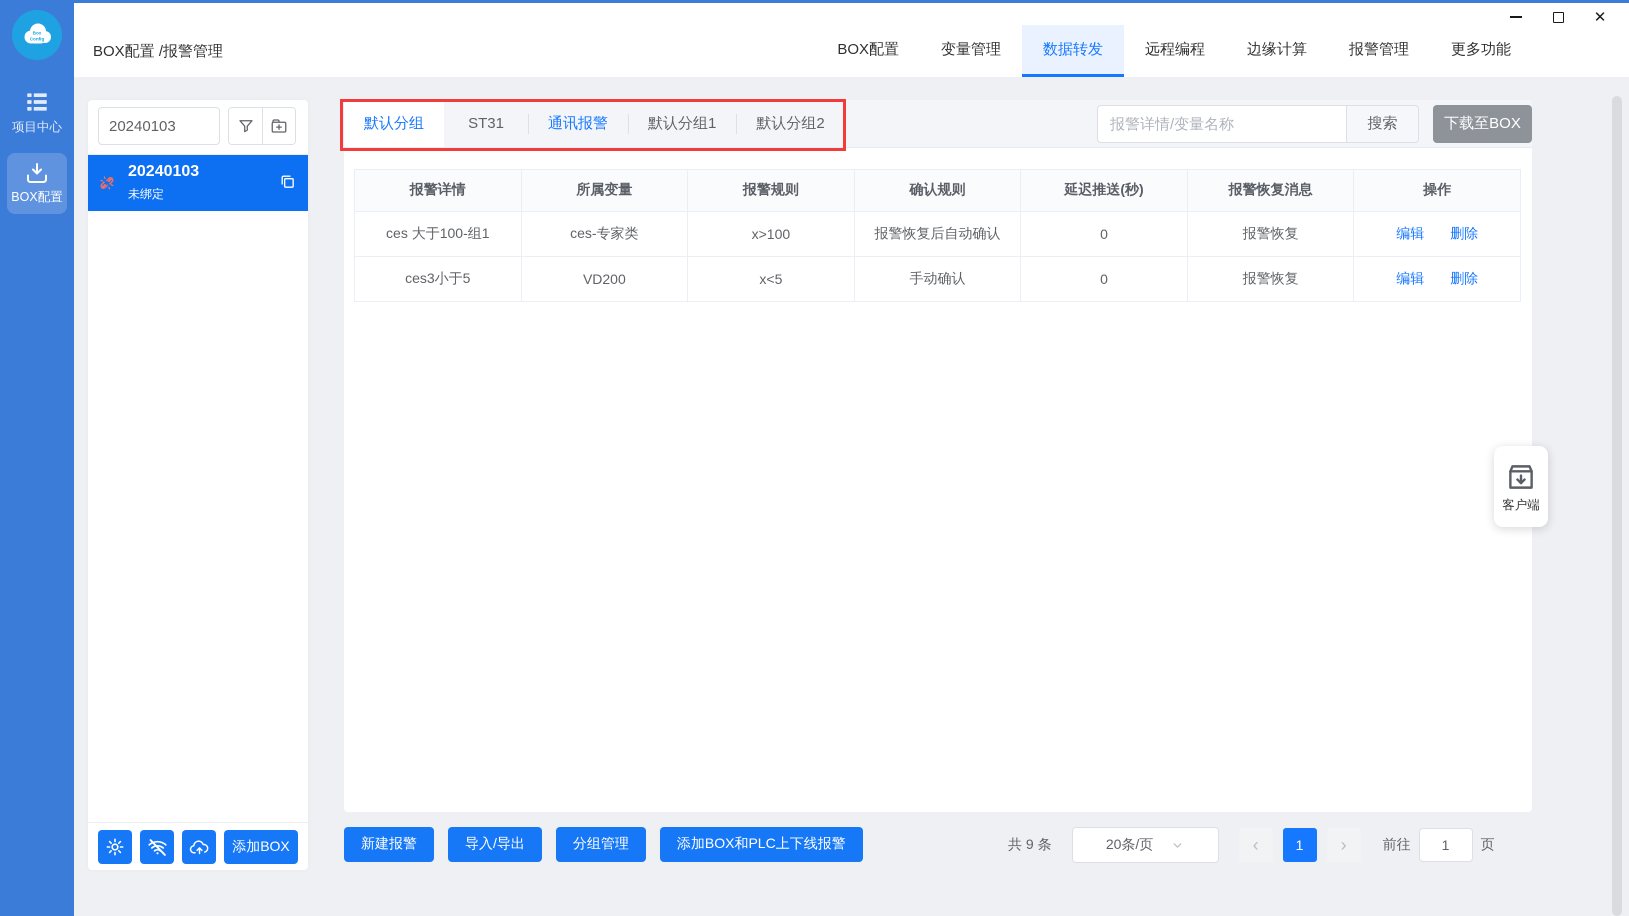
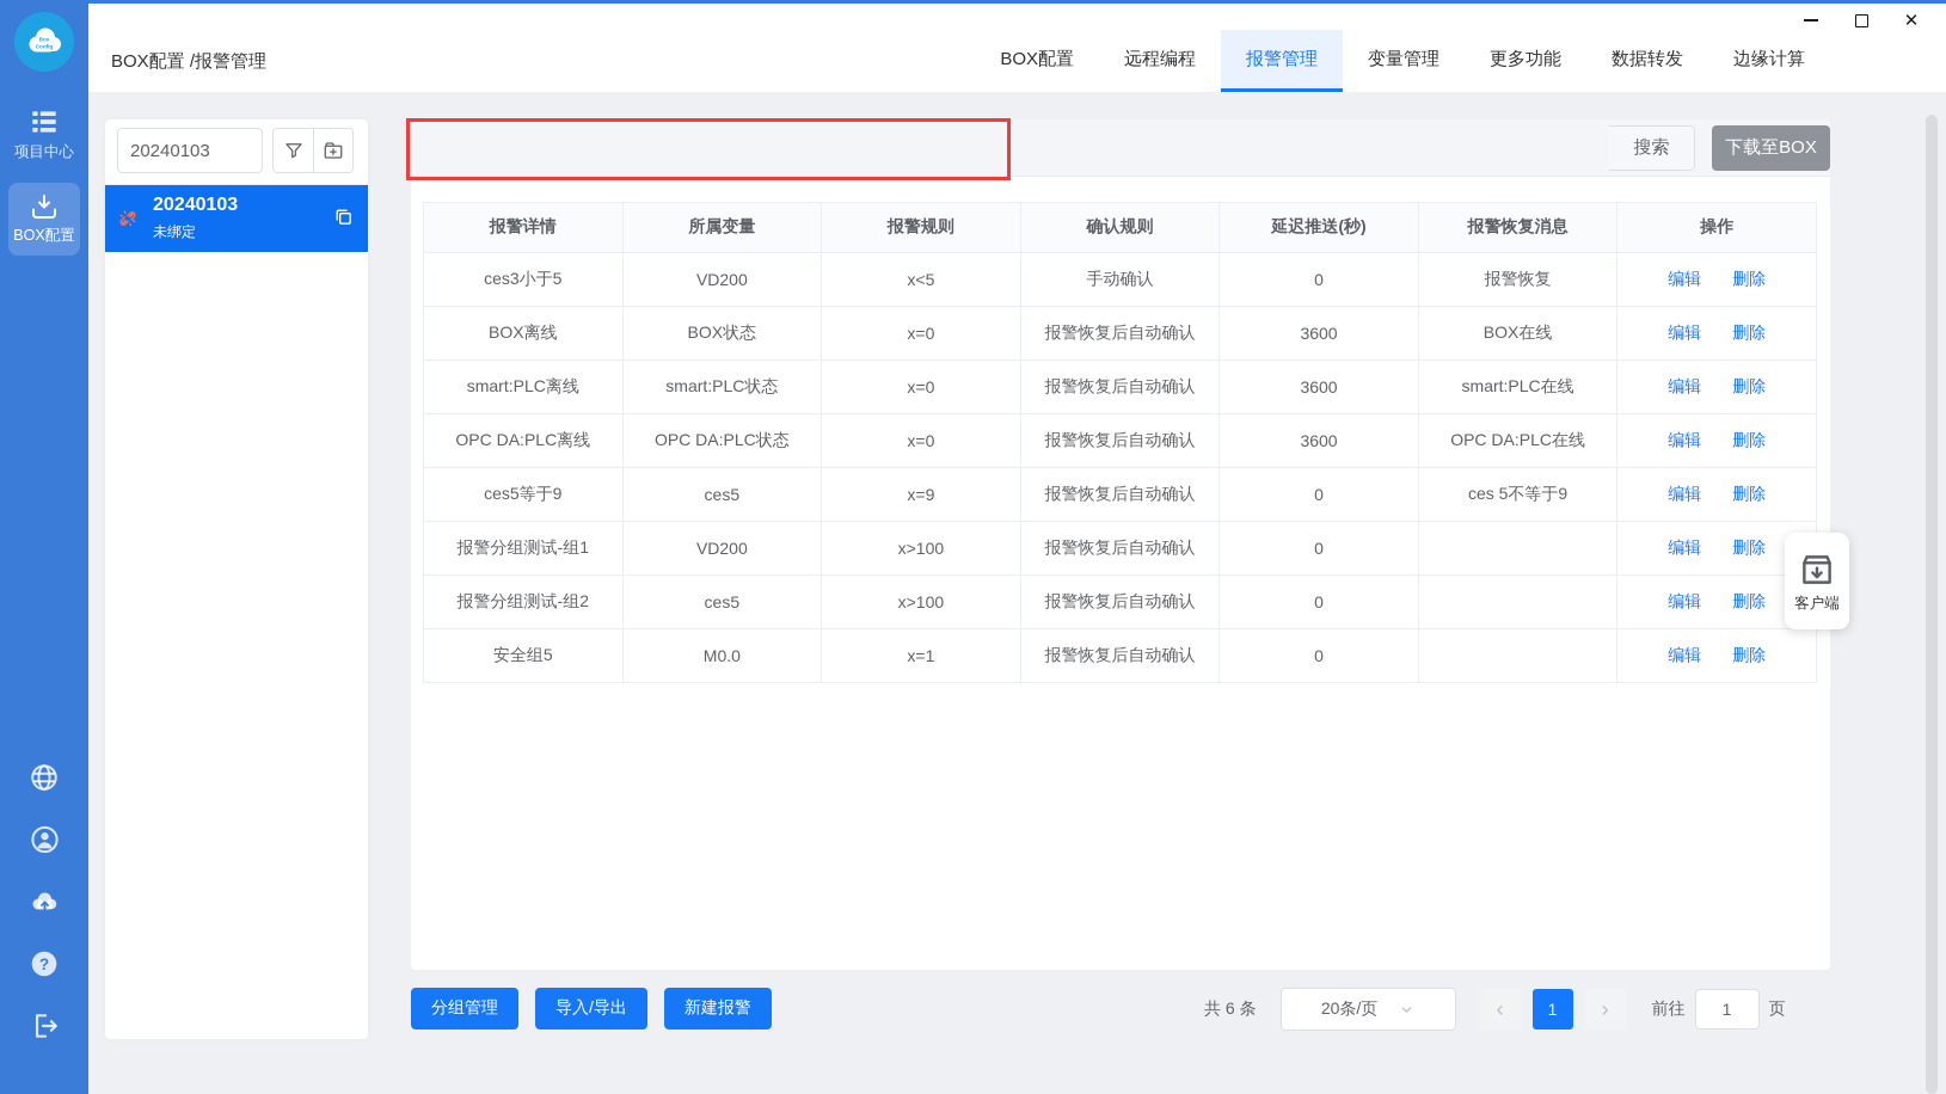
  ✕
  项目中心
  BOX配置
+ ?
  BOX配置 /报警管理
  BOX配置
- 变量管理
+ 远程编程
- 数据转发
+ 报警管理
- 远程编程
+ 变量管理
- 边缘计算
+ 更多功能
- 报警管理
+ 数据转发
- 更多功能
+ 边缘计算
  20240103
  20240103
  未绑定
- 添加BOX
- 默认分组
- ST31
- 通讯报警
- 默认分组1
- 默认分组2
- 报警详情/变量名称
  搜索
  下载至BOX
  报警详情	所属变量	报警规则	确认规则	延迟推送(秒)	报警恢复消息	操作
- ces 大于100-组1	ces-专家类	x>100	报警恢复后自动确认	0	报警恢复	编辑 删除
  ces3小于5	VD200	x<5	手动确认	0	报警恢复	编辑 删除
+ BOX离线	BOX状态	x=0	报警恢复后自动确认	3600	BOX在线	编辑 删除
+ smart:PLC离线	smart:PLC状态	x=0	报警恢复后自动确认	3600	smart:PLC在线	编辑 删除
+ OPC DA:PLC离线	OPC DA:PLC状态	x=0	报警恢复后自动确认	3600	OPC DA:PLC在线	编辑 删除
+ ces5等于9	ces5	x=9	报警恢复后自动确认	0	ces 5不等于9	编辑 删除
+ 报警分组测试-组1	VD200	x>100	报警恢复后自动确认	0		编辑 删除
+ 报警分组测试-组2	ces5	x>100	报警恢复后自动确认	0		编辑 删除
+ 安全组5	M0.0	x=1	报警恢复后自动确认	0		编辑 删除
- 新建报警
+ 分组管理
  导入/导出
- 分组管理
+ 新建报警
- 添加BOX和PLC上下线报警
- 共 9 条
+ 共 6 条
  20条/页
  ‹
  1
  ›
  前往
  1
  页
  客户端
